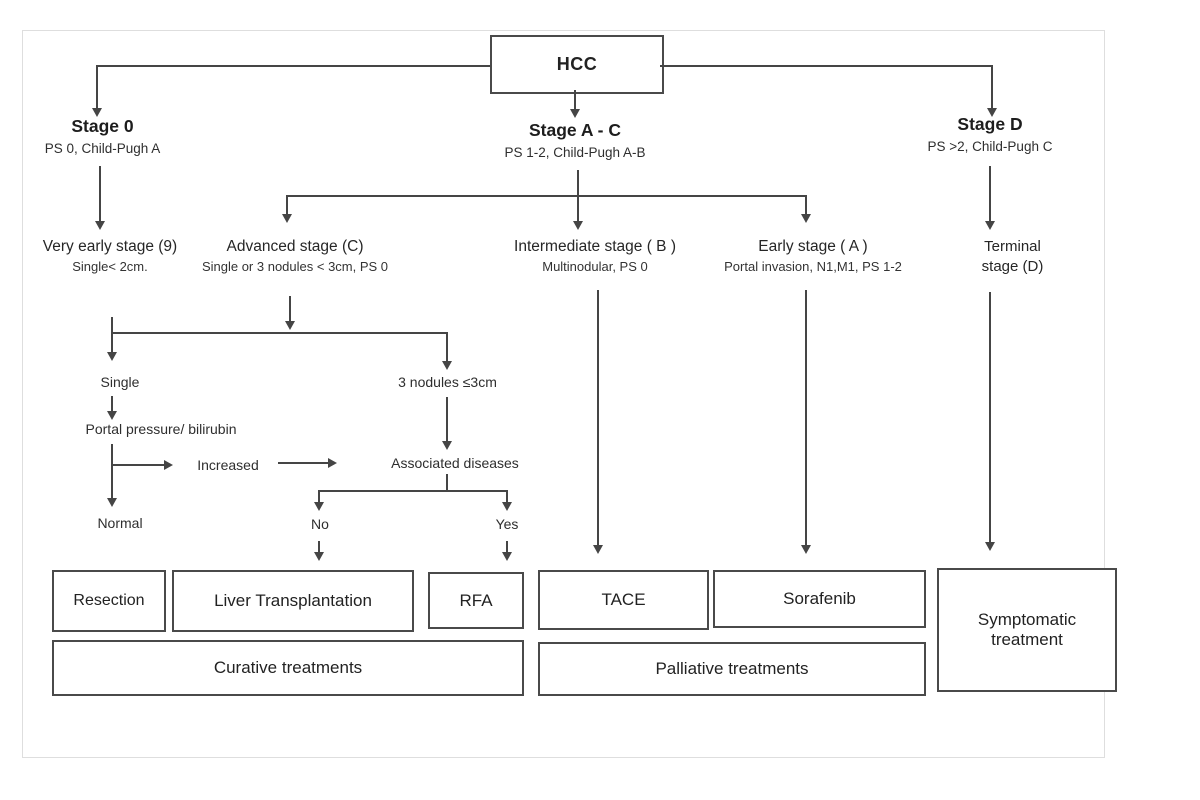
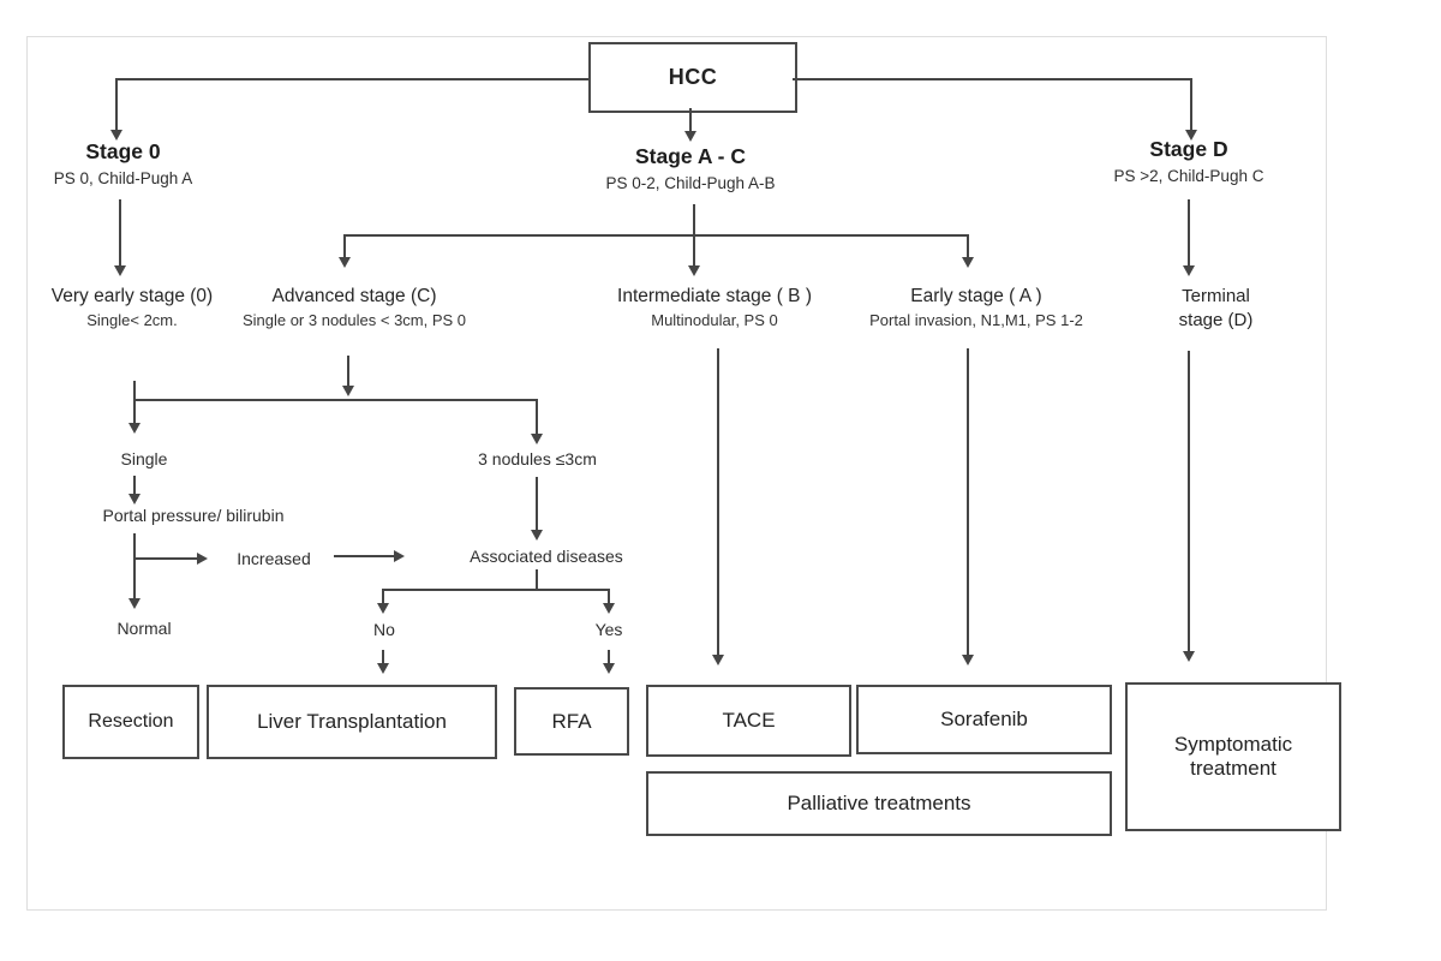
  HCC
  Stage 0
  PS 0, Child-Pugh A
  Stage A - C
- PS 1-2, Child-Pugh A-B
+ PS 0-2, Child-Pugh A-B
  Stage D
  PS >2, Child-Pugh C
- Very early stage (9)
+ Very early stage (0)
  Single< 2cm.
  Advanced stage (C)
  Single or 3 nodules < 3cm, PS 0
  Intermediate stage ( B )
  Multinodular, PS 0
  Early stage ( A )
  Portal invasion, N1,M1, PS 1-2
  Terminal
  stage (D)
  Single
  3 nodules ≤3cm
  Portal pressure/ bilirubin
  Increased
  Associated diseases
  Normal
  No
  Yes
  Resection
  Liver Transplantation
  RFA
  TACE
  Sorafenib
  Symptomatic treatment
- Curative treatments
  Palliative treatments
